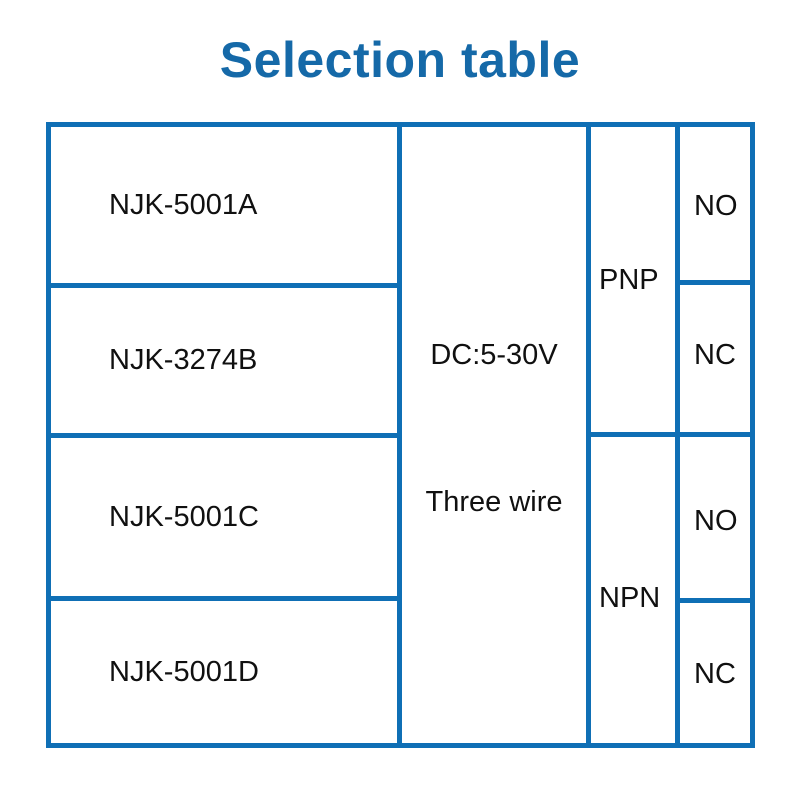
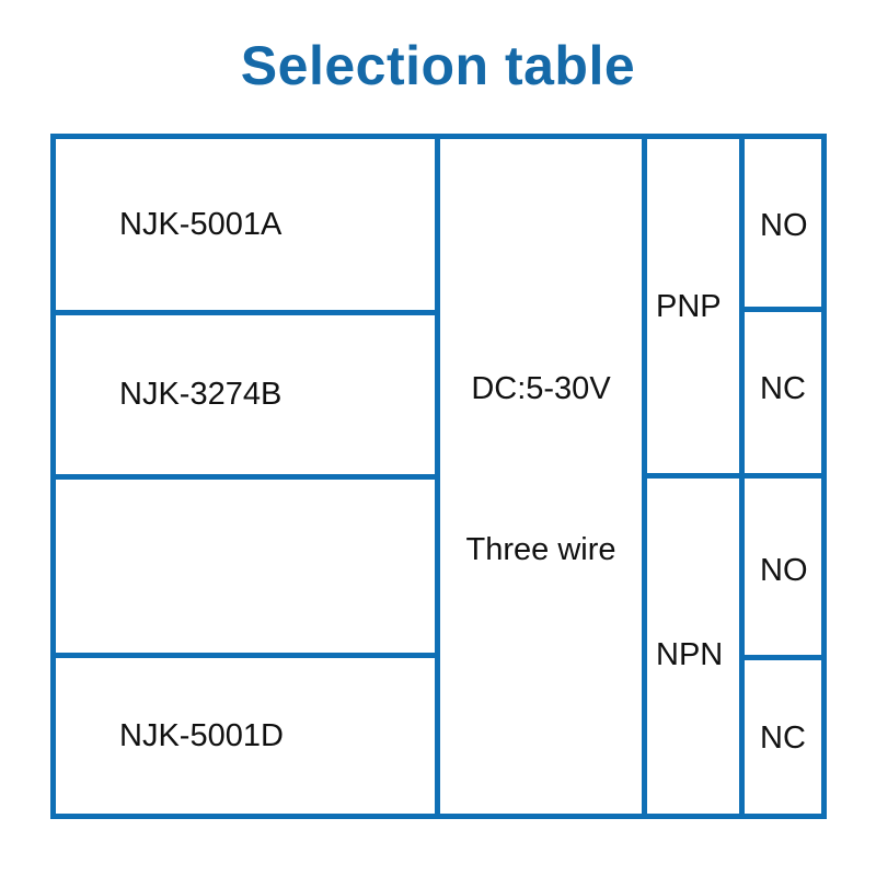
  Selection table
  NJK-5001A
  NJK-3274B
- NJK-5001C
  NJK-5001D
  DC:5-30V
  Three wire
  PNP
  NPN
  NO
  NC
  NO
  NC
